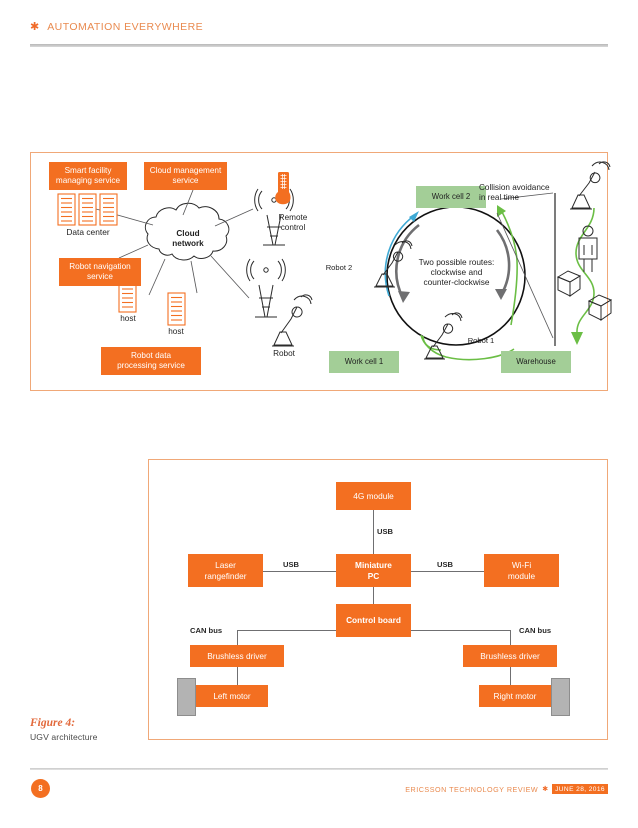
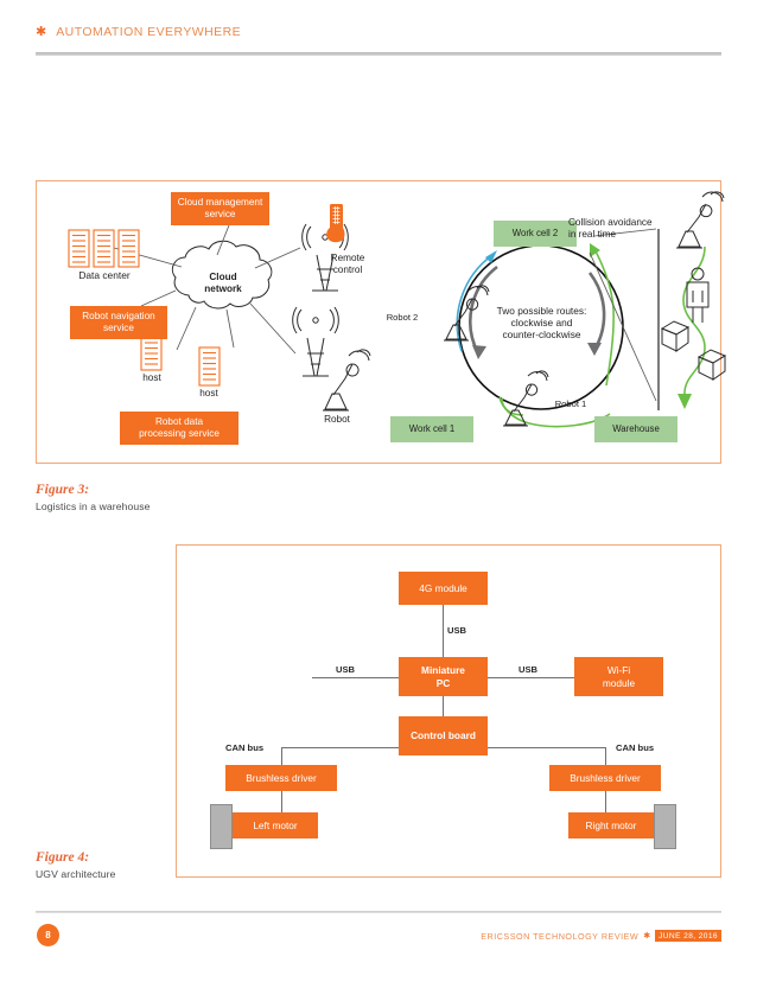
  ✱
  AUTOMATION EVERYWHERE
- Smart facility
- managing service
  Cloud management
  service
  Robot navigation
  service
  Robot data
  processing service
  Cloud
  network
  Data center
  host
  host
  Remote
  control
  Robot
  Work cell 2
  Work cell 1
  Warehouse
  Two possible routes:
  clockwise and
  counter-clockwise
  Collision avoidance
  in real time
  Robot 2
  Robot 1
+ Figure 3:
+ Logistics in a warehouse
  4G module
- Laser
- rangefinder
  Miniature
  PC
  Wi-Fi
  module
  Control board
  Brushless driver
  Brushless driver
  Left motor
  Right motor
  USB
  USB
  USB
  CAN bus
  CAN bus
  Figure 4:
  UGV architecture
  8
  ERICSSON TECHNOLOGY REVIEW
